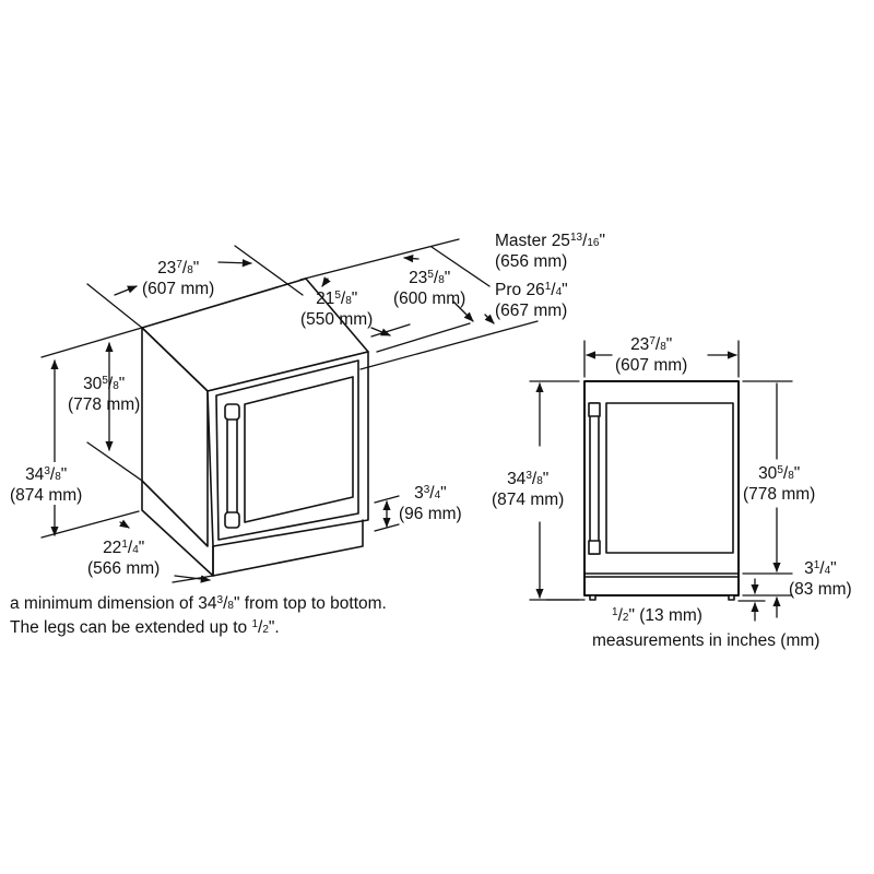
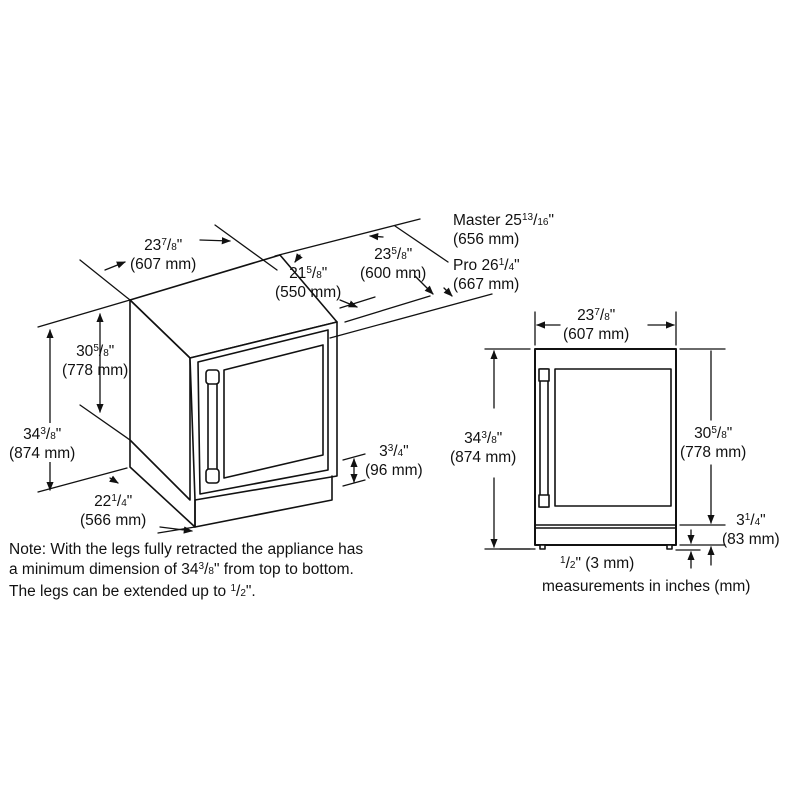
  237/8"
  (607 mm)
  215/8"
  (550 mm)
  235/8"
  (600 mm)
  Master 2513/16"
  (656 mm)
  Pro 261/4"
  (667 mm)
  305/8"
  (778 mm)
  343/8"
  (874 mm)
  221/4"
  (566 mm)
  33/4"
  (96 mm)
  237/8"
  (607 mm)
  343/8"
  (874 mm)
  305/8"
  (778 mm)
  31/4"
  (83 mm)
- 1/2" (13 mm)
+ 1/2" (3 mm)
+ Note: With the legs fully retracted the appliance has
  a minimum dimension of 343/8" from top to bottom.
  The legs can be extended up to 1/2".
  measurements in inches (mm)
